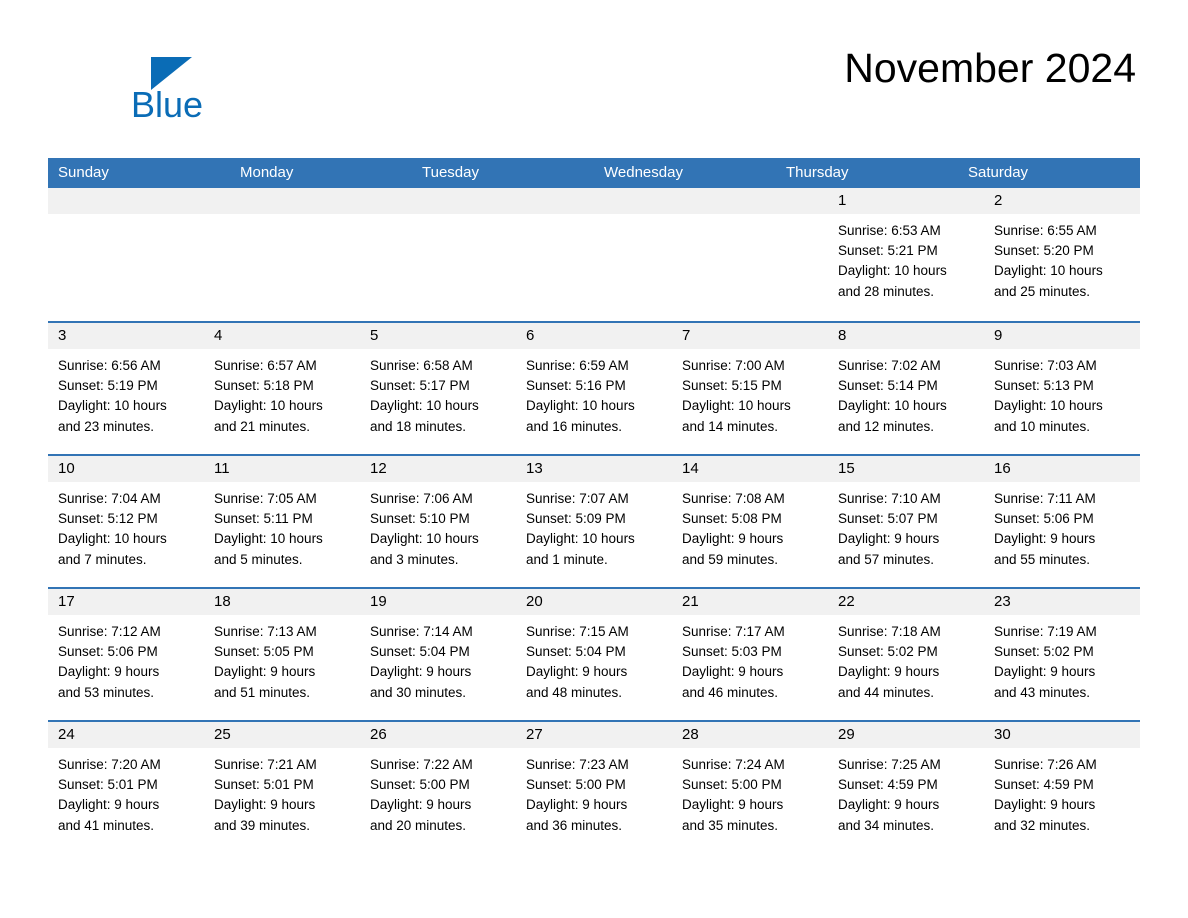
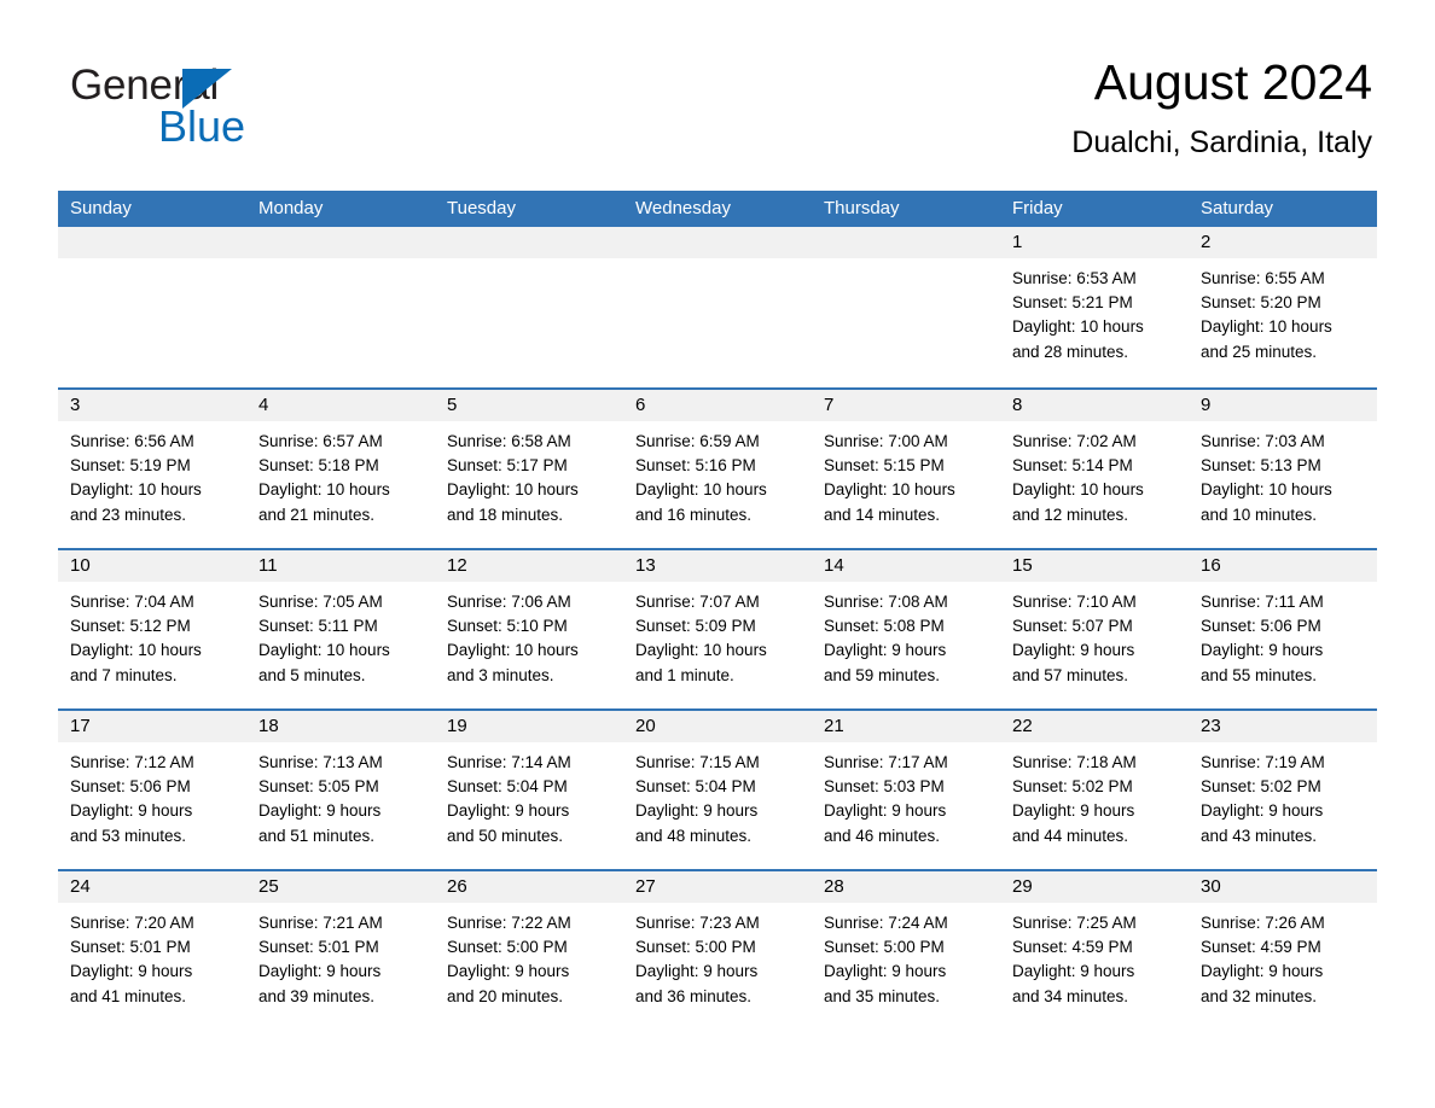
+ General
  Blue
- November 2024
+ August 2024
+ Dualchi, Sardinia, Italy
  Sunday
  Monday
  Tuesday
  Wednesday
  Thursday
+ Friday
  Saturday
  1
  Sunrise: 6:53 AM
  Sunset: 5:21 PM
  Daylight: 10 hours
  and 28 minutes.
  2
  Sunrise: 6:55 AM
  Sunset: 5:20 PM
  Daylight: 10 hours
  and 25 minutes.
  3
  Sunrise: 6:56 AM
  Sunset: 5:19 PM
  Daylight: 10 hours
  and 23 minutes.
  4
  Sunrise: 6:57 AM
  Sunset: 5:18 PM
  Daylight: 10 hours
  and 21 minutes.
  5
  Sunrise: 6:58 AM
  Sunset: 5:17 PM
  Daylight: 10 hours
  and 18 minutes.
  6
  Sunrise: 6:59 AM
  Sunset: 5:16 PM
  Daylight: 10 hours
  and 16 minutes.
  7
  Sunrise: 7:00 AM
  Sunset: 5:15 PM
  Daylight: 10 hours
  and 14 minutes.
  8
  Sunrise: 7:02 AM
  Sunset: 5:14 PM
  Daylight: 10 hours
  and 12 minutes.
  9
  Sunrise: 7:03 AM
  Sunset: 5:13 PM
  Daylight: 10 hours
  and 10 minutes.
  10
  Sunrise: 7:04 AM
  Sunset: 5:12 PM
  Daylight: 10 hours
  and 7 minutes.
  11
  Sunrise: 7:05 AM
  Sunset: 5:11 PM
  Daylight: 10 hours
  and 5 minutes.
  12
  Sunrise: 7:06 AM
  Sunset: 5:10 PM
  Daylight: 10 hours
  and 3 minutes.
  13
  Sunrise: 7:07 AM
  Sunset: 5:09 PM
  Daylight: 10 hours
  and 1 minute.
  14
  Sunrise: 7:08 AM
  Sunset: 5:08 PM
  Daylight: 9 hours
  and 59 minutes.
  15
  Sunrise: 7:10 AM
  Sunset: 5:07 PM
  Daylight: 9 hours
  and 57 minutes.
  16
  Sunrise: 7:11 AM
  Sunset: 5:06 PM
  Daylight: 9 hours
  and 55 minutes.
  17
  Sunrise: 7:12 AM
  Sunset: 5:06 PM
  Daylight: 9 hours
  and 53 minutes.
  18
  Sunrise: 7:13 AM
  Sunset: 5:05 PM
  Daylight: 9 hours
  and 51 minutes.
  19
  Sunrise: 7:14 AM
  Sunset: 5:04 PM
  Daylight: 9 hours
- and 30 minutes.
+ and 50 minutes.
  20
  Sunrise: 7:15 AM
  Sunset: 5:04 PM
  Daylight: 9 hours
  and 48 minutes.
  21
  Sunrise: 7:17 AM
  Sunset: 5:03 PM
  Daylight: 9 hours
  and 46 minutes.
  22
  Sunrise: 7:18 AM
  Sunset: 5:02 PM
  Daylight: 9 hours
  and 44 minutes.
  23
  Sunrise: 7:19 AM
  Sunset: 5:02 PM
  Daylight: 9 hours
  and 43 minutes.
  24
  Sunrise: 7:20 AM
  Sunset: 5:01 PM
  Daylight: 9 hours
  and 41 minutes.
  25
  Sunrise: 7:21 AM
  Sunset: 5:01 PM
  Daylight: 9 hours
  and 39 minutes.
  26
  Sunrise: 7:22 AM
  Sunset: 5:00 PM
  Daylight: 9 hours
  and 20 minutes.
  27
  Sunrise: 7:23 AM
  Sunset: 5:00 PM
  Daylight: 9 hours
  and 36 minutes.
  28
  Sunrise: 7:24 AM
  Sunset: 5:00 PM
  Daylight: 9 hours
  and 35 minutes.
  29
  Sunrise: 7:25 AM
  Sunset: 4:59 PM
  Daylight: 9 hours
  and 34 minutes.
  30
  Sunrise: 7:26 AM
  Sunset: 4:59 PM
  Daylight: 9 hours
  and 32 minutes.
